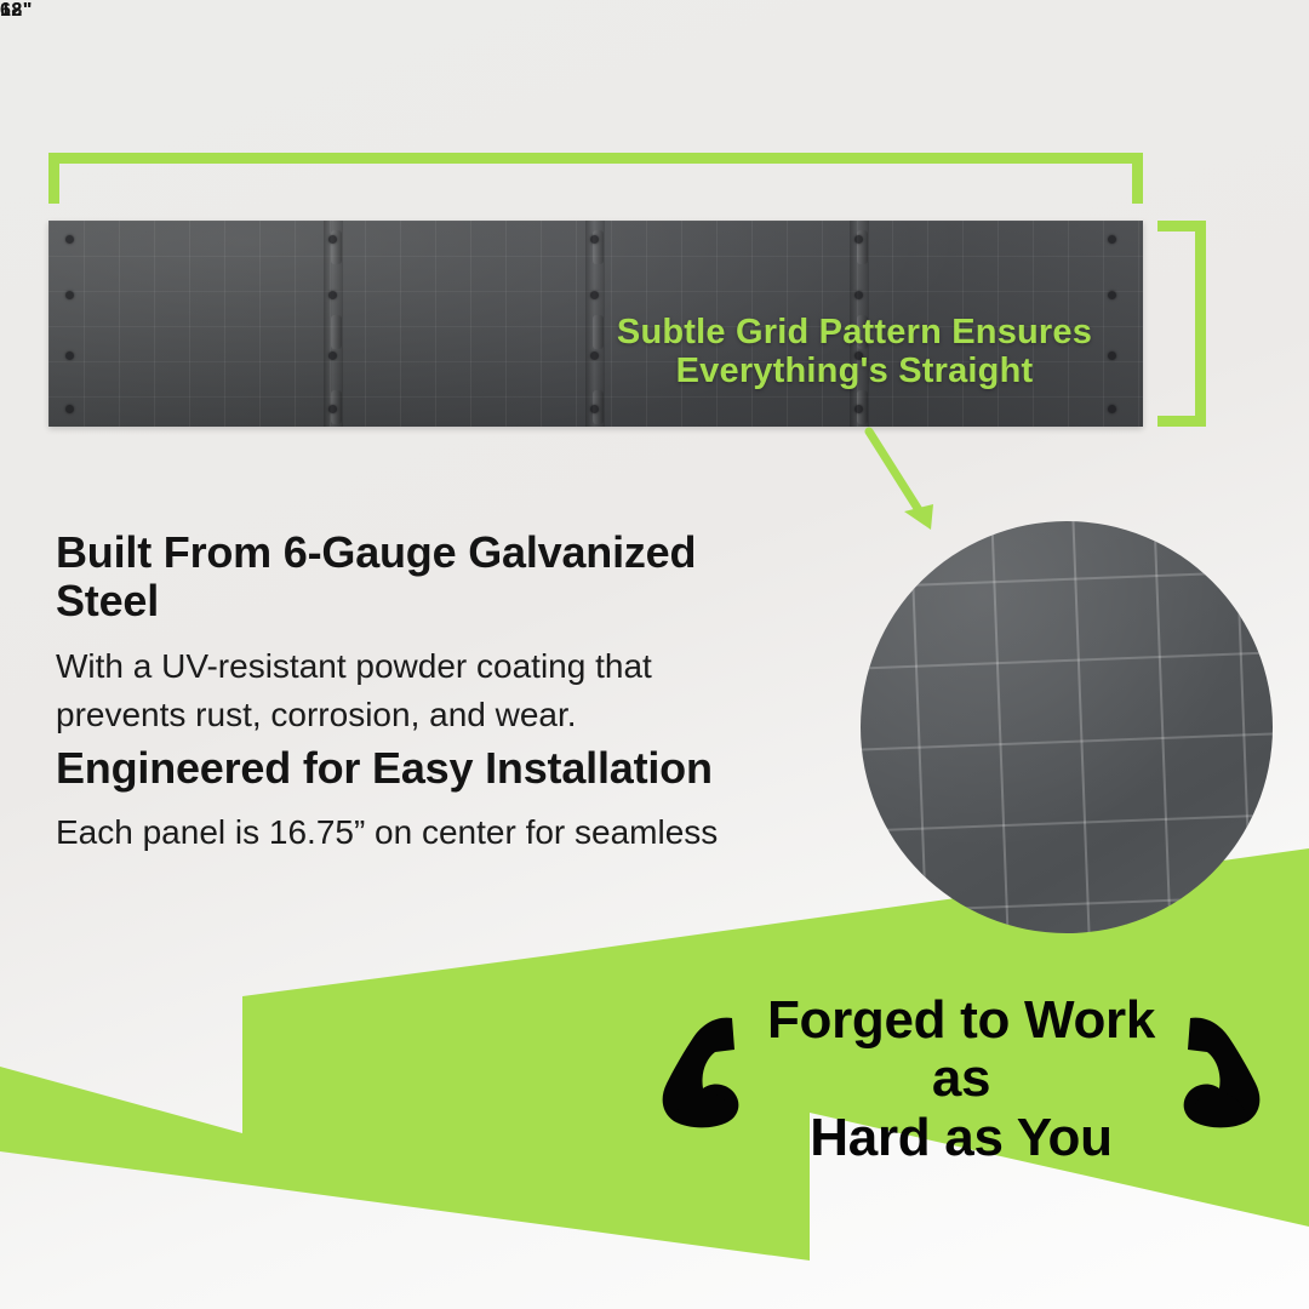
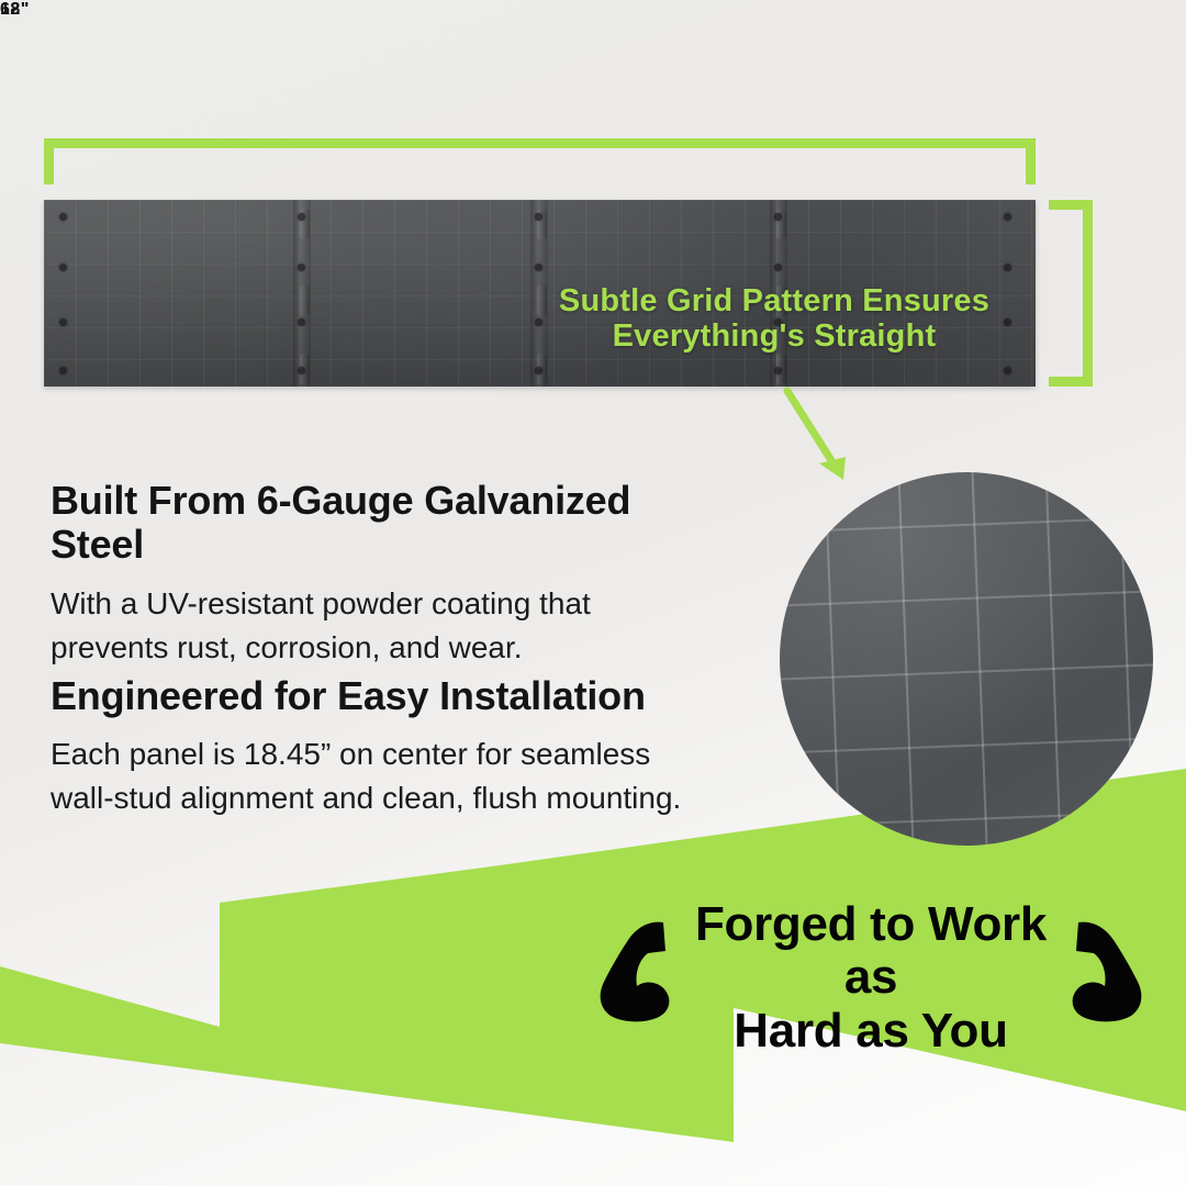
  68"
  12"
  Subtle Grid Pattern Ensures
  Everything's Straight
  Built From 6-Gauge Galvanized Steel
  With a UV-resistant powder coating that
  prevents rust, corrosion, and wear.
  Engineered for Easy Installation
- Each panel is 16.75” on center for seamless
+ Each panel is 18.45” on center for seamless
+ wall-stud alignment and clean, flush mounting.
  Forged to Work as
  Hard as You
